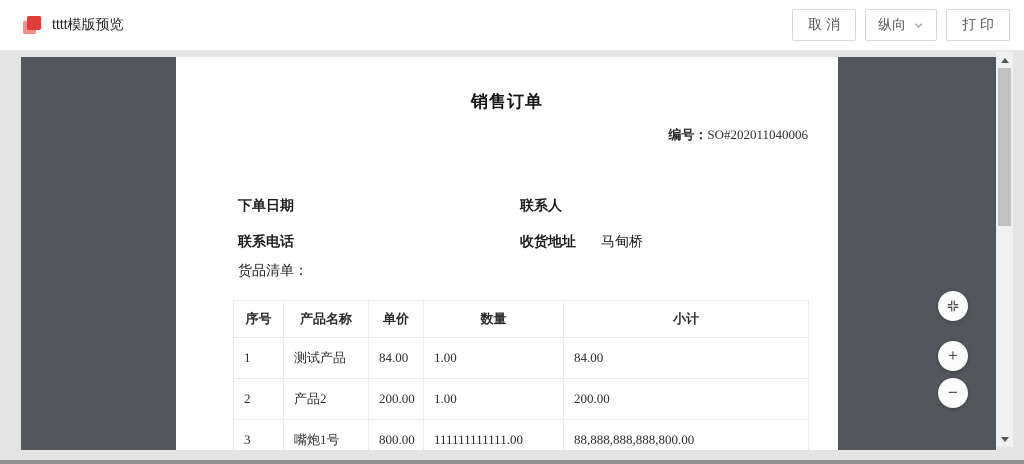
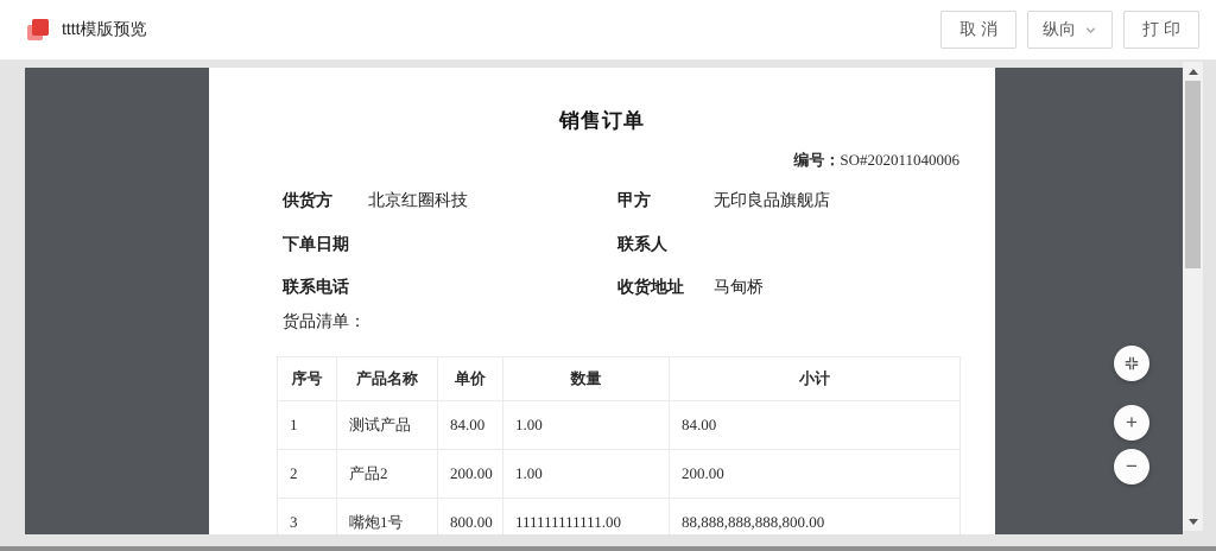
  tttt模版预览
  取 消
  纵向
  打 印
  销售订单
  编号：SO#202011040006
+ 供货方
+ 北京红圈科技
+ 甲方
+ 无印良品旗舰店
  下单日期
  联系人
  联系电话
  收货地址
  马甸桥
  货品清单：
  序号	产品名称	单价	数量	小计
  1	测试产品	84.00	1.00	84.00
  2	产品2	200.00	1.00	200.00
  3	嘴炮1号	800.00	111111111111.00	88,888,888,888,800.00
  +
  −
